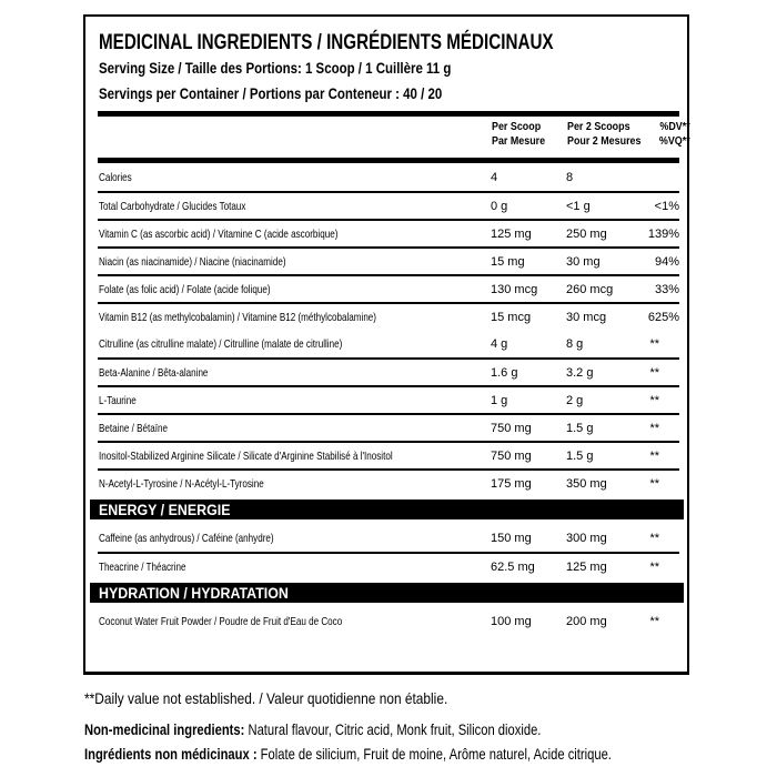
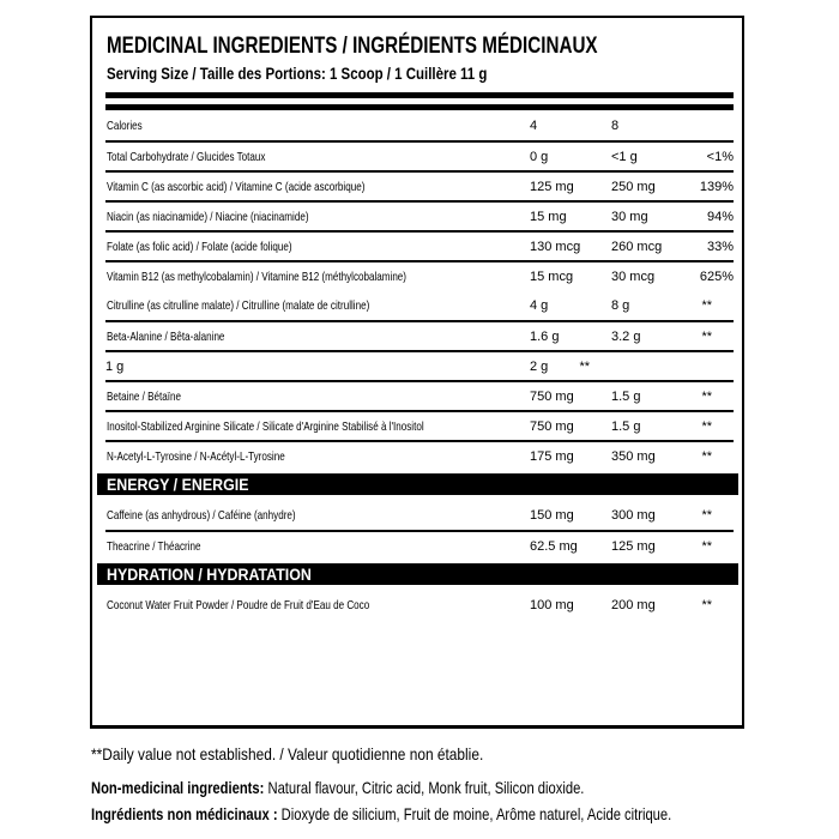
  MEDICINAL INGREDIENTS / INGRÉDIENTS MÉDICINAUX
  Serving Size / Taille des Portions: 1 Scoop / 1 Cuillère 11 g
- Servings per Container / Portions par Conteneur : 40 / 20
- Per Scoop
- Par Mesure
- Per 2 Scoops
- Pour 2 Mesures
- %DV**
- %VQ**
  Calories
  4
  8
  Total Carbohydrate / Glucides Totaux
  0 g
  <1 g
  <1%
  Vitamin C (as ascorbic acid) / Vitamine C (acide ascorbique)
  125 mg
  250 mg
  139%
  Niacin (as niacinamide) / Niacine (niacinamide)
  15 mg
  30 mg
  94%
  Folate (as folic acid) / Folate (acide folique)
  130 mcg
  260 mcg
  33%
  Vitamin B12 (as methylcobalamin) / Vitamine B12 (méthylcobalamine)
  15 mcg
  30 mcg
  625%
  Citrulline (as citrulline malate) / Citrulline (malate de citrulline)
  4 g
  8 g
  **
  Beta-Alanine / Bêta-alanine
  1.6 g
  3.2 g
  **
- L-Taurine
  1 g
  2 g
  **
  Betaine / Bétaïne
  750 mg
  1.5 g
  **
  Inositol-Stabilized Arginine Silicate / Silicate d'Arginine Stabilisé à l'Inositol
  750 mg
  1.5 g
  **
  N-Acetyl-L-Tyrosine / N-Acétyl-L-Tyrosine
  175 mg
  350 mg
  **
  ENERGY / ENERGIE
  Caffeine (as anhydrous) / Caféine (anhydre)
  150 mg
  300 mg
  **
  Theacrine / Théacrine
  62.5 mg
  125 mg
  **
  HYDRATION / HYDRATATION
  Coconut Water Fruit Powder / Poudre de Fruit d'Eau de Coco
  100 mg
  200 mg
  **
  **Daily value not established. / Valeur quotidienne non établie.
  Non-medicinal ingredients: Natural flavour, Citric acid, Monk fruit, Silicon dioxide.
- Ingrédients non médicinaux : Folate de silicium, Fruit de moine, Arôme naturel, Acide citrique.
+ Ingrédients non médicinaux : Dioxyde de silicium, Fruit de moine, Arôme naturel, Acide citrique.
